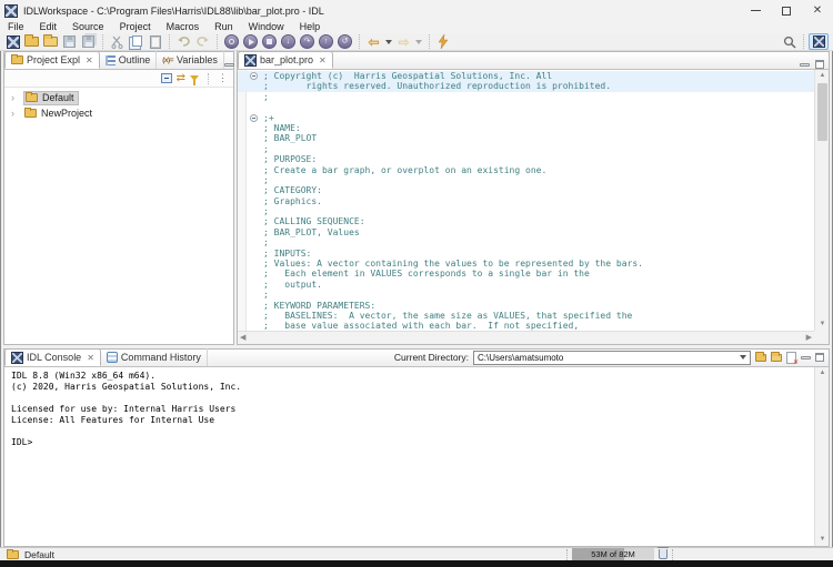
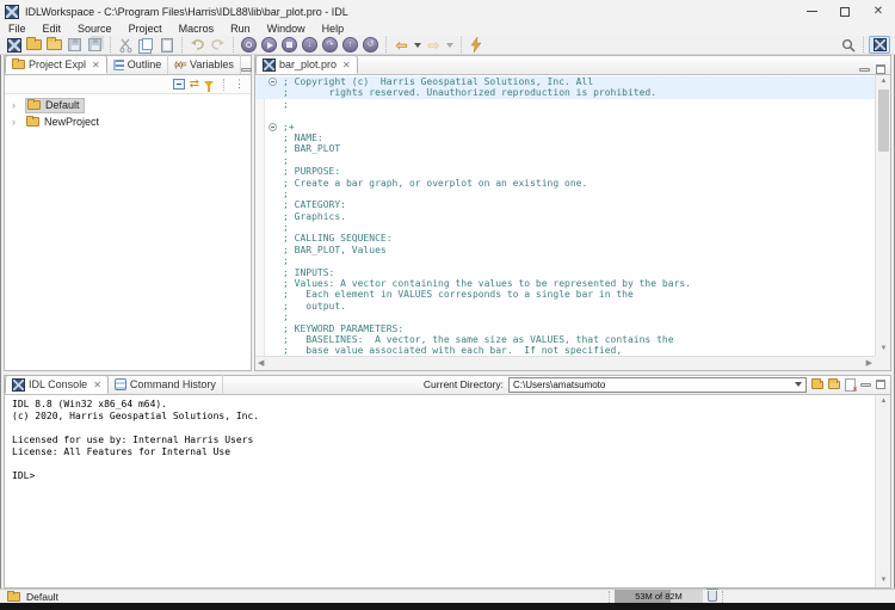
  IDLWorkspace - C:\Program Files\Harris\IDL88\lib\bar_plot.pro - IDL
  ✕
  File
  Edit
  Source
  Project
  Macros
  Run
  Window
  Help
  ⇦
  ⇨
  Project Expl
  ✕
  Outline
  Variables
  ⇄
  ⋮
  ›
  Default
  ›
  NewProject
  bar_plot.pro
  ✕
  ; Copyright (c) Harris Geospatial Solutions, Inc. All
  ; rights reserved. Unauthorized reproduction is prohibited.
  ;
  ;+
  ; NAME:
  ; BAR_PLOT
  ;
  ; PURPOSE:
  ; Create a bar graph, or overplot on an existing one.
  ;
  ; CATEGORY:
  ; Graphics.
  ;
  ; CALLING SEQUENCE:
  ; BAR_PLOT, Values
  ;
  ; INPUTS:
  ; Values: A vector containing the values to be represented by the bars.
  ; Each element in VALUES corresponds to a single bar in the
  ; output.
  ;
  ; KEYWORD PARAMETERS:
- ; BASELINES: A vector, the same size as VALUES, that specified the
+ ; BASELINES: A vector, the same size as VALUES, that contains the
  ; base value associated with each bar. If not specified,
  IDL Console
  ✕
  Command History
  Current Directory:
  C:\Users\amatsumoto
  IDL 8.8 (Win32 x86_64 m64).
  (c) 2020, Harris Geospatial Solutions, Inc.
  Licensed for use by: Internal Harris Users
  License: All Features for Internal Use
  IDL>
  Default
  53M of 82M
